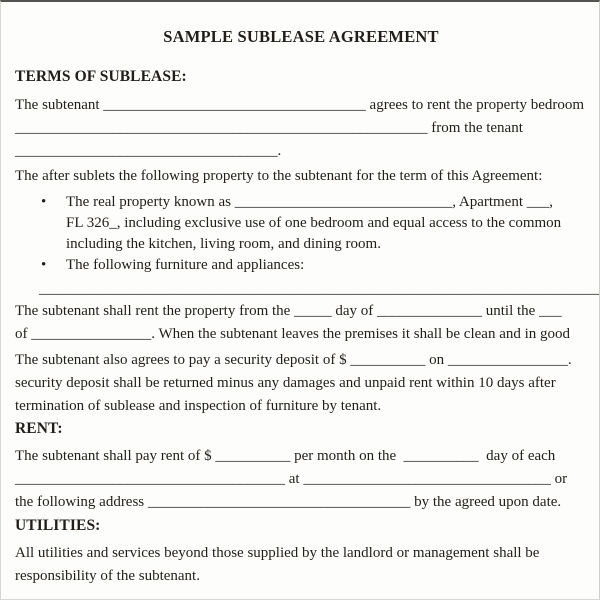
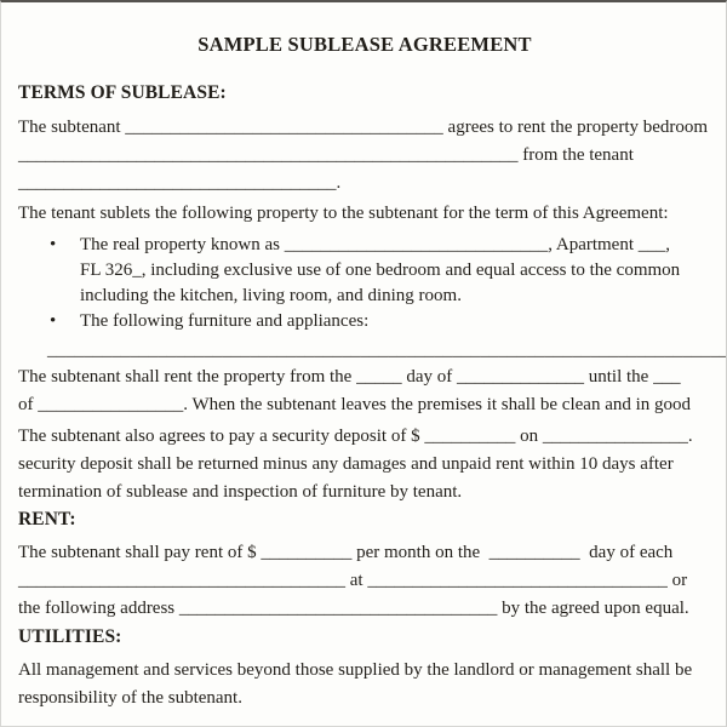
  SAMPLE SUBLEASE AGREEMENT
  TERMS OF SUBLEASE:
  The subtenant ___________________________________ agrees to rent the property bedroom
  _______________________________________________________ from the tenant
  ___________________________________.
- The after sublets the following property to the subtenant for the term of this Agreement:
+ The tenant sublets the following property to the subtenant for the term of this Agreement:
  •
  The real property known as _____________________________, Apartment ___,
  FL 326_, including exclusive use of one bedroom and equal access to the common
  including the kitchen, living room, and dining room.
  •
  The following furniture and appliances:
  __________________________________________________________________________
  The subtenant shall rent the property from the _____ day of ______________ until the ___
  of ________________. When the subtenant leaves the premises it shall be clean and in good
  The subtenant also agrees to pay a security deposit of $ __________ on ________________.
  security deposit shall be returned minus any damages and unpaid rent within 10 days after
  termination of sublease and inspection of furniture by tenant.
  RENT:
  The subtenant shall pay rent of $ __________ per month on the __________ day of each
  ____________________________________ at _________________________________ or
- the following address ___________________________________ by the agreed upon date.
+ the following address ___________________________________ by the agreed upon equal.
  UTILITIES:
- All utilities and services beyond those supplied by the landlord or management shall be
+ All management and services beyond those supplied by the landlord or management shall be
  responsibility of the subtenant.
